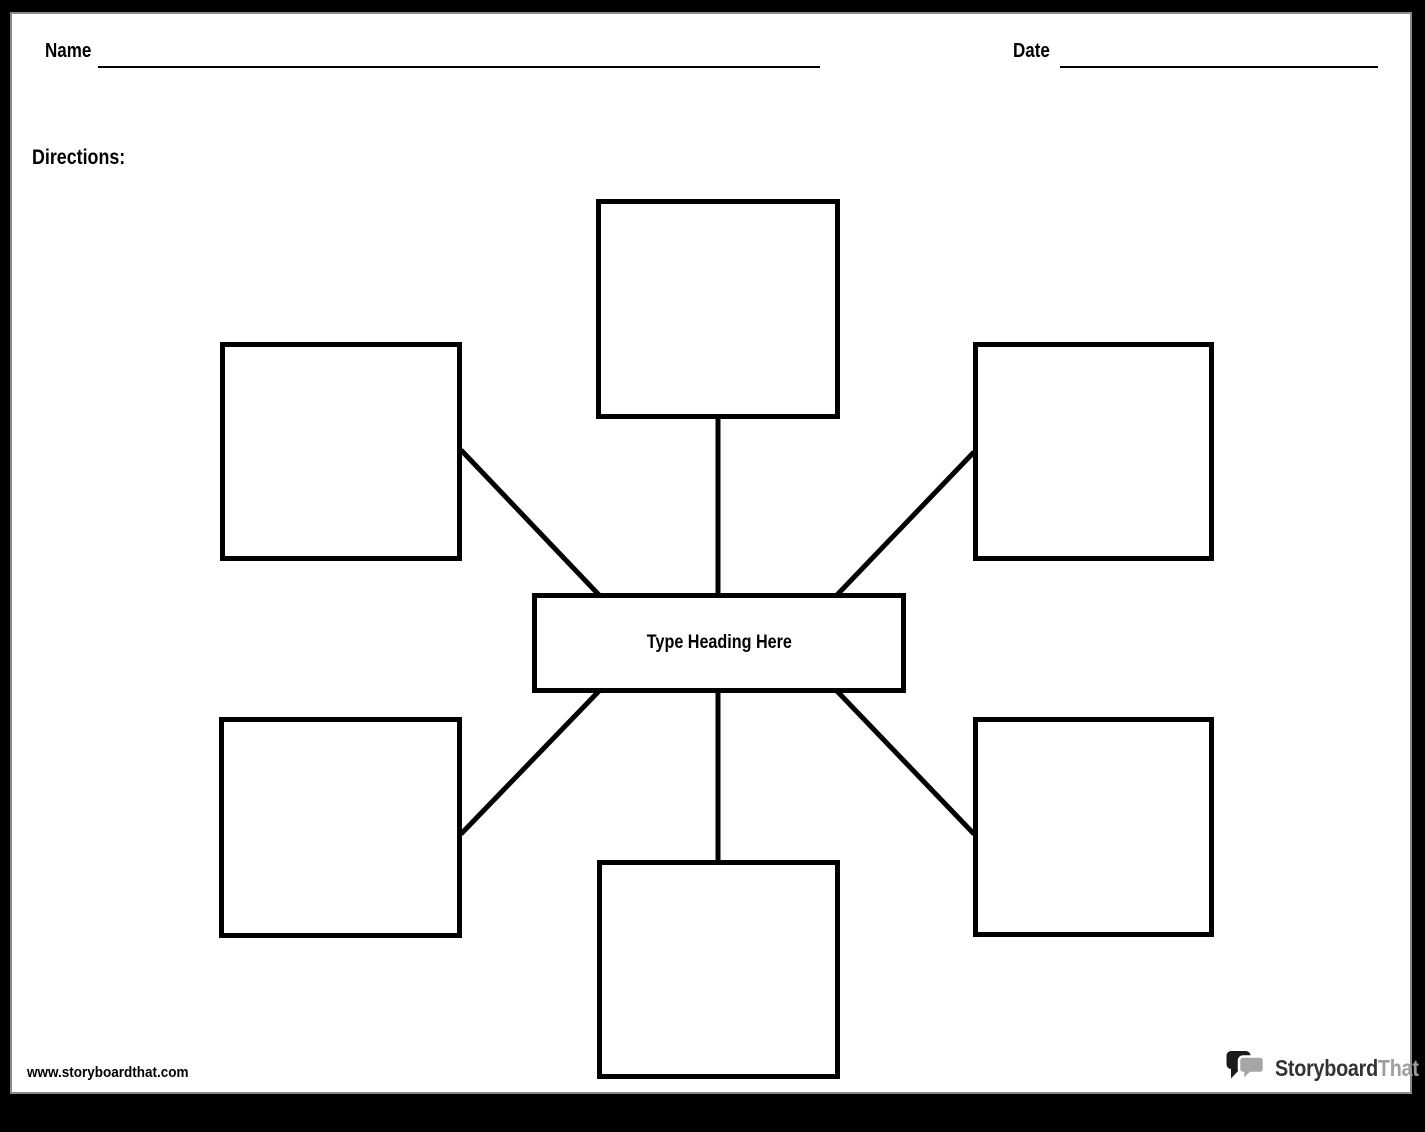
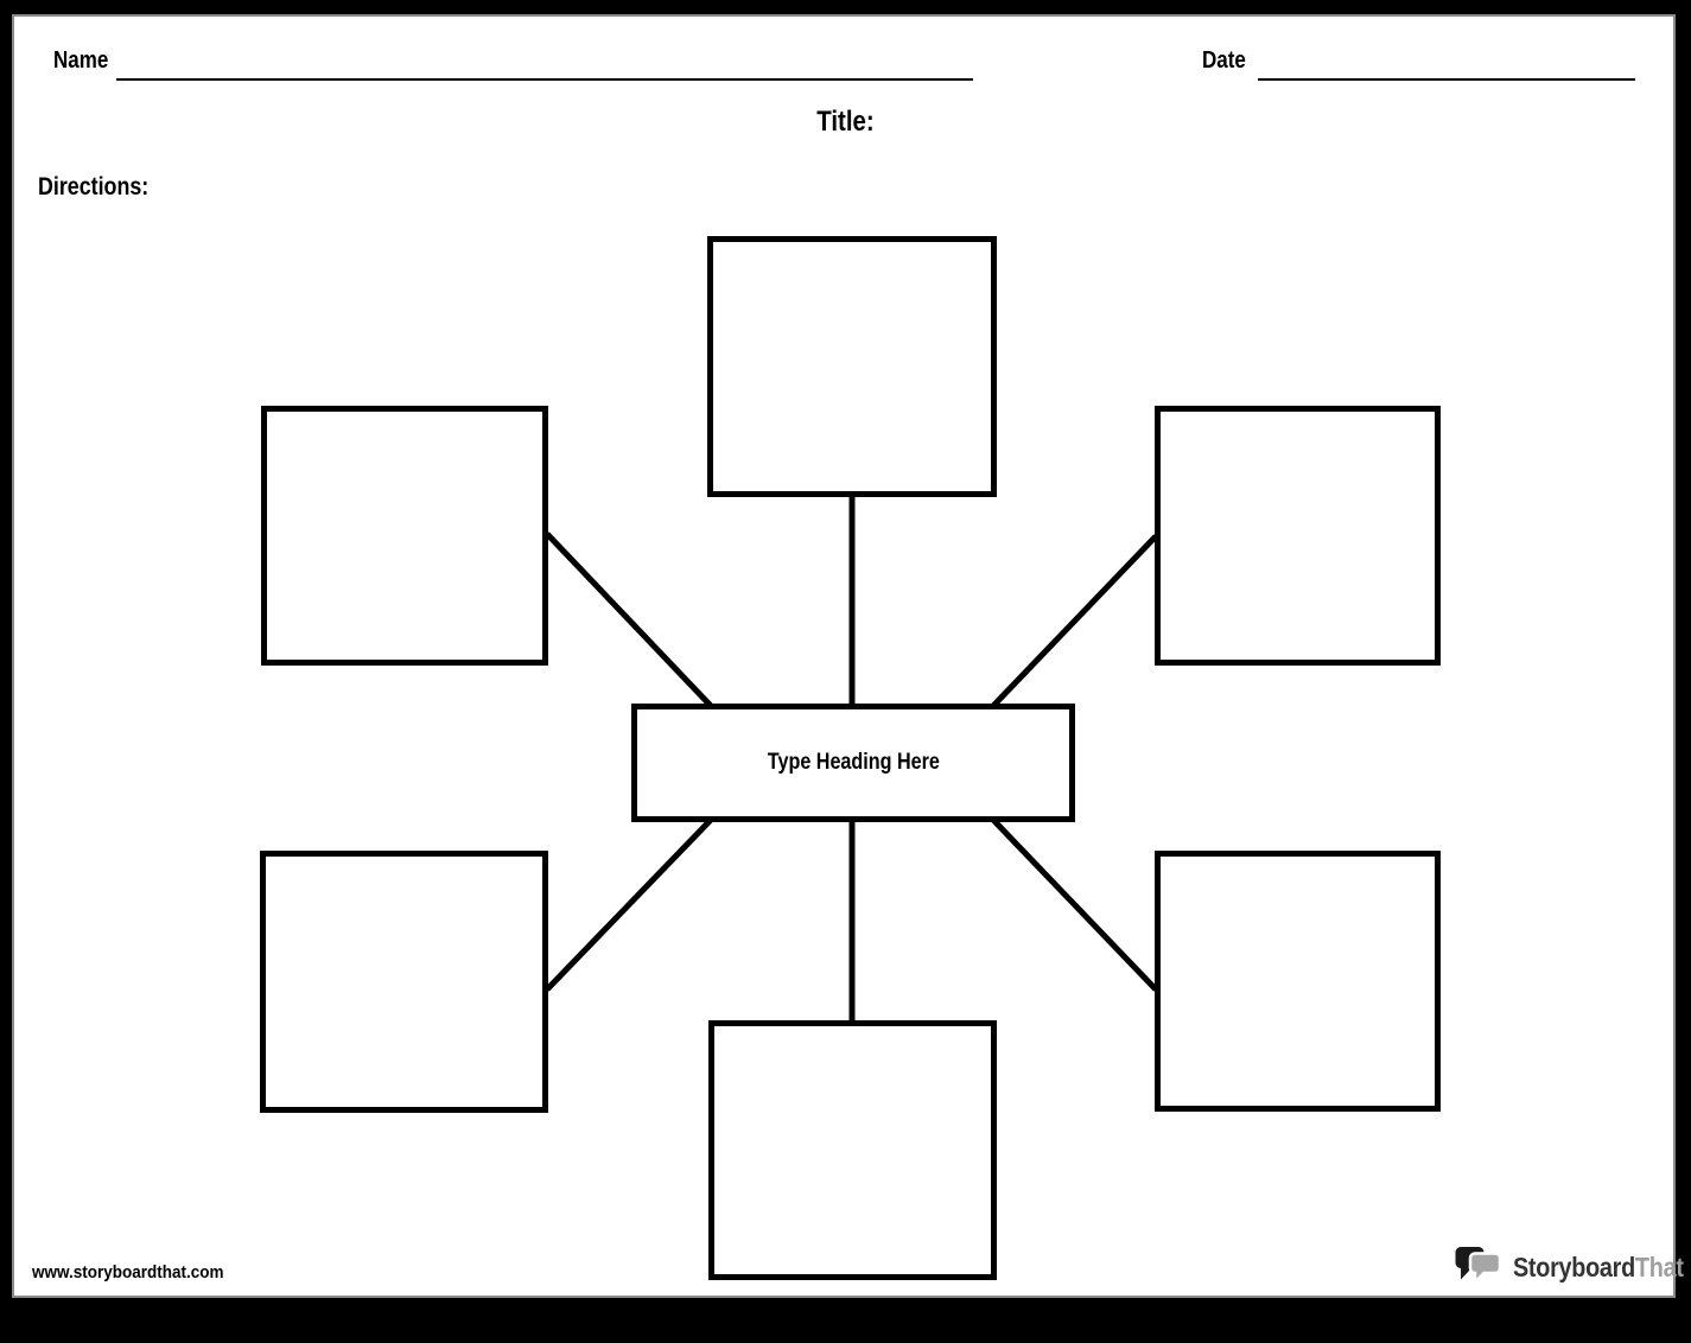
  Name
  Date
+ Title:
  Directions:
  Type Heading Here
  www.storyboardthat.com
  StoryboardThat
